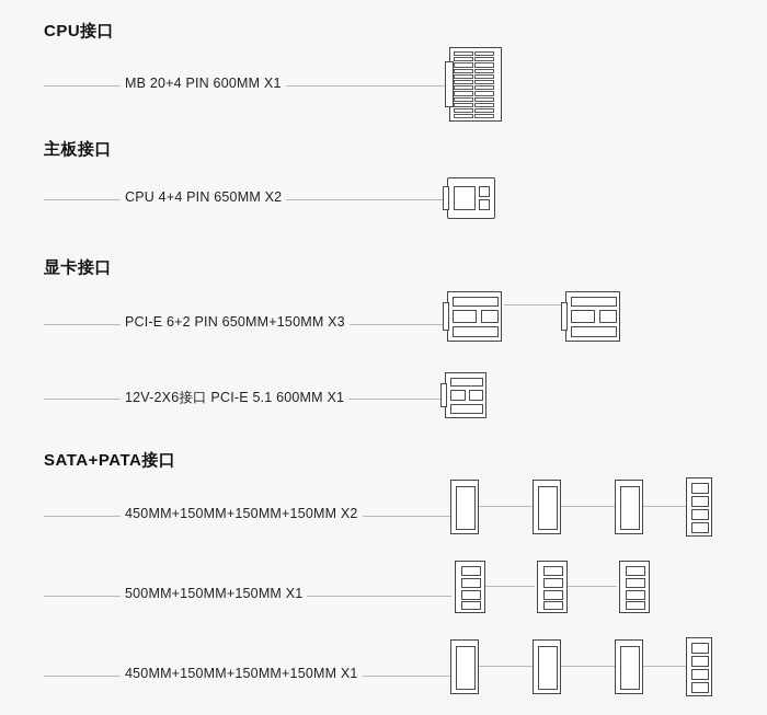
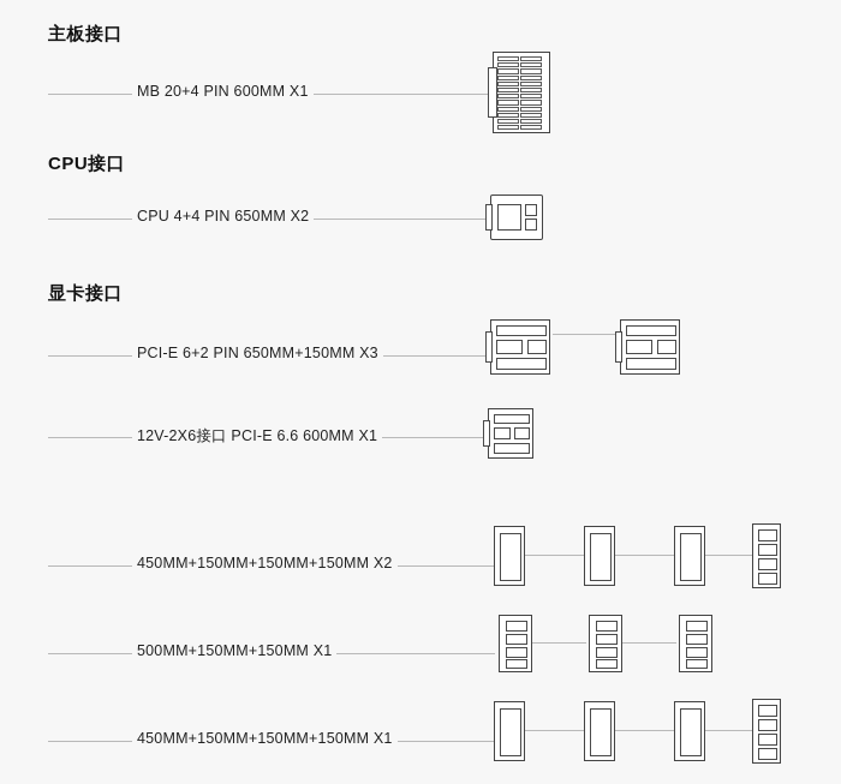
- CPU接口
+ 主板接口
  MB 20+4 PIN 600MM X1
- 主板接口
+ CPU接口
  CPU 4+4 PIN 650MM X2
  显卡接口
  PCI-E 6+2 PIN 650MM+150MM X3
- 12V-2X6接口 PCI-E 5.1 600MM X1
+ 12V-2X6接口 PCI-E 6.6 600MM X1
- SATA+PATA接口
  450MM+150MM+150MM+150MM X2
  500MM+150MM+150MM X1
  450MM+150MM+150MM+150MM X1
